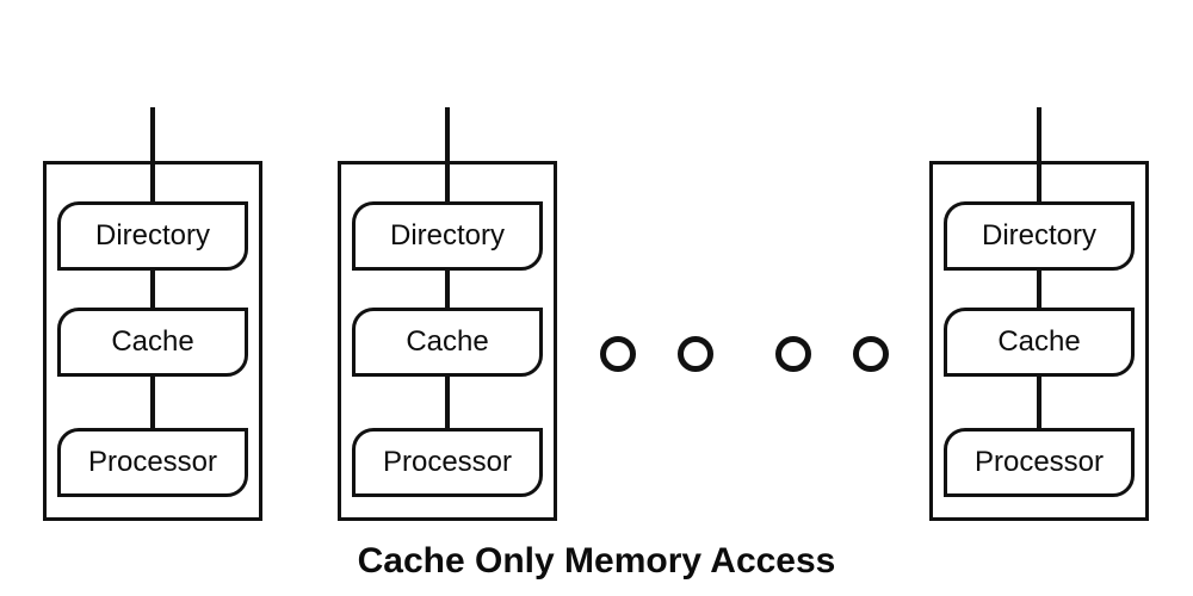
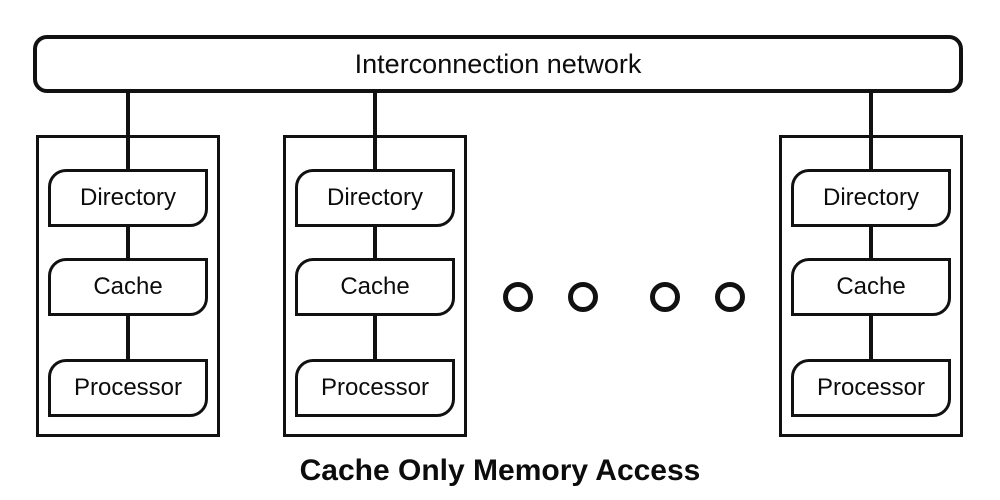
+ Interconnection network
  Directory
  Cache
  Processor
  Directory
  Cache
  Processor
  Directory
  Cache
  Processor
  Cache Only Memory Access
